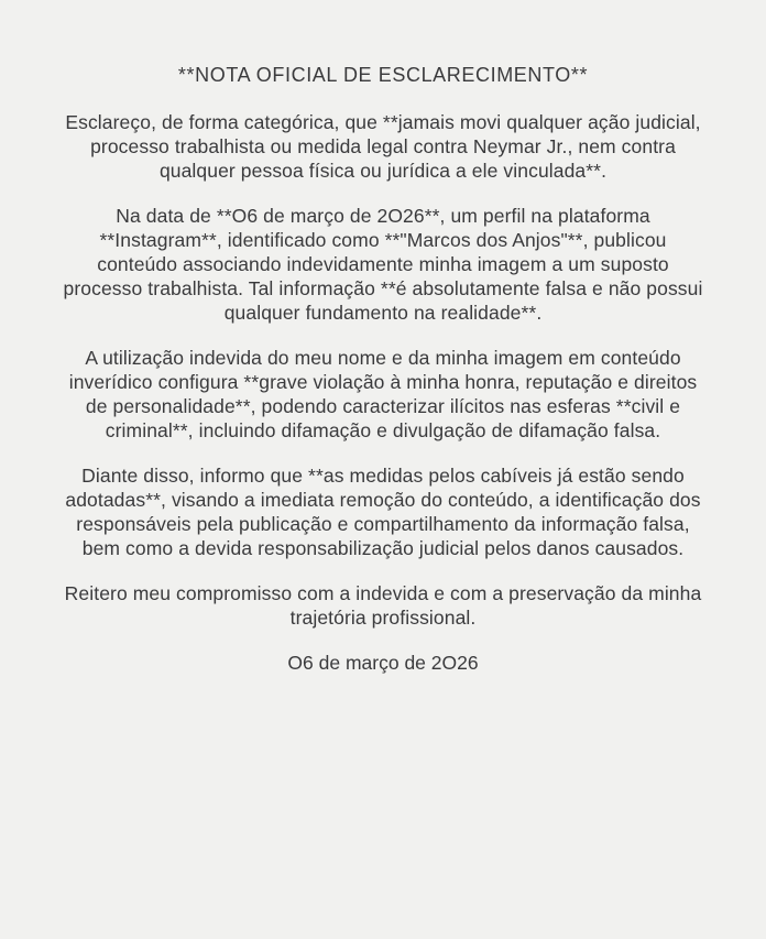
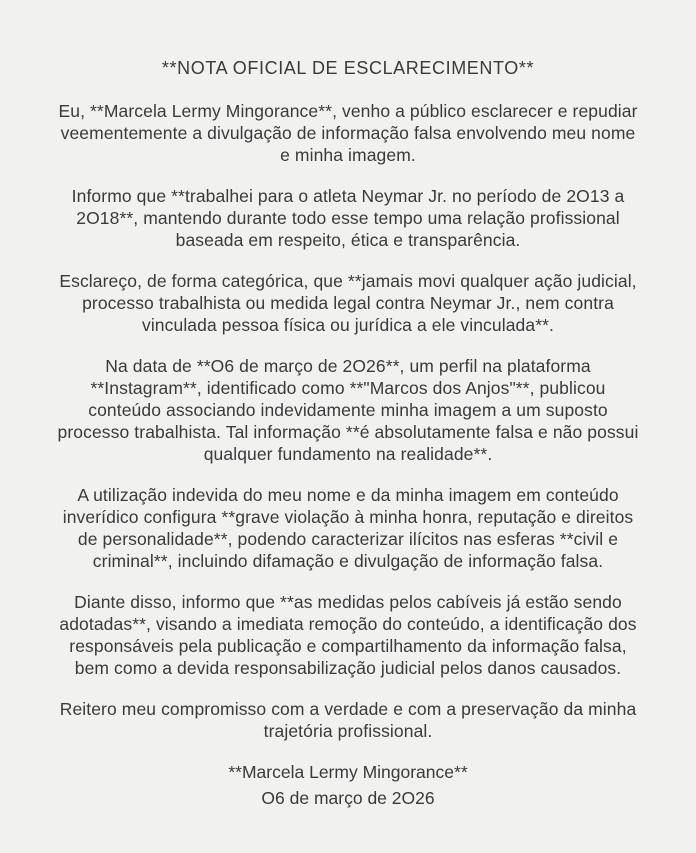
  **NOTA OFICIAL DE ESCLARECIMENTO**
+ Eu, **Marcela Lermy Mingorance**, venho a público esclarecer e repudiar veementemente a divulgação de informação falsa envolvendo meu nome e minha imagem.
+ Informo que **trabalhei para o atleta Neymar Jr. no período de 2O13 a 2O18**, mantendo durante todo esse tempo uma relação profissional baseada em respeito, ética e transparência.
- Esclareço, de forma categórica, que **jamais movi qualquer ação judicial, processo trabalhista ou medida legal contra Neymar Jr., nem contra qualquer pessoa física ou jurídica a ele vinculada**.
+ Esclareço, de forma categórica, que **jamais movi qualquer ação judicial, processo trabalhista ou medida legal contra Neymar Jr., nem contra vinculada pessoa física ou jurídica a ele vinculada**.
  Na data de **O6 de março de 2O26**, um perfil na plataforma **Instagram**, identificado como **"Marcos dos Anjos"**, publicou conteúdo associando indevidamente minha imagem a um suposto processo trabalhista. Tal informação **é absolutamente falsa e não possui qualquer fundamento na realidade**.
- A utilização indevida do meu nome e da minha imagem em conteúdo inverídico configura **grave violação à minha honra, reputação e direitos de personalidade**, podendo caracterizar ilícitos nas esferas **civil e criminal**, incluindo difamação e divulgação de difamação falsa.
+ A utilização indevida do meu nome e da minha imagem em conteúdo inverídico configura **grave violação à minha honra, reputação e direitos de personalidade**, podendo caracterizar ilícitos nas esferas **civil e criminal**, incluindo difamação e divulgação de informação falsa.
  Diante disso, informo que **as medidas pelos cabíveis já estão sendo adotadas**, visando a imediata remoção do conteúdo, a identificação dos responsáveis pela publicação e compartilhamento da informação falsa, bem como a devida responsabilização judicial pelos danos causados.
- Reitero meu compromisso com a indevida e com a preservação da minha trajetória profissional.
+ Reitero meu compromisso com a verdade e com a preservação da minha trajetória profissional.
+ **Marcela Lermy Mingorance**
  O6 de março de 2O26
